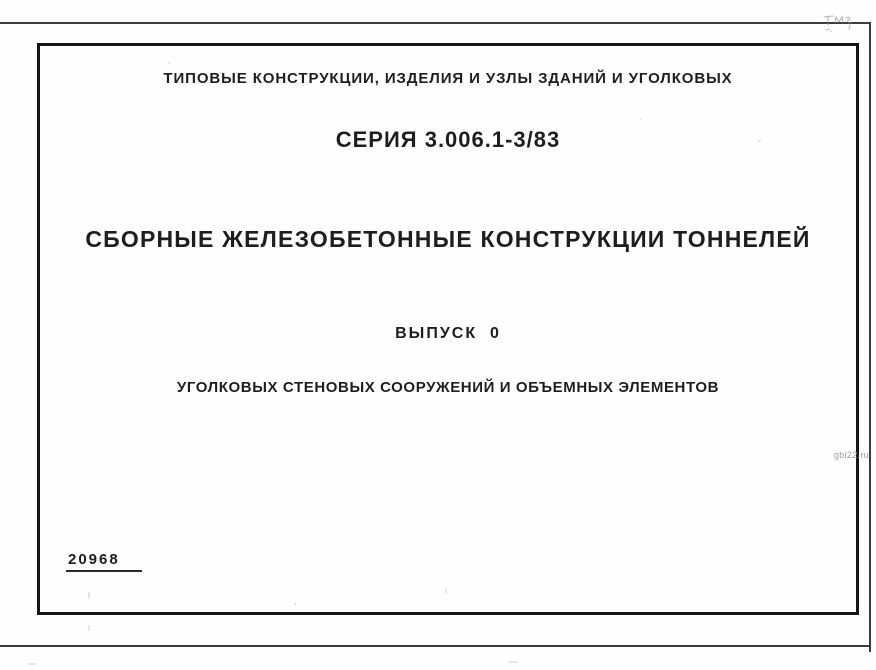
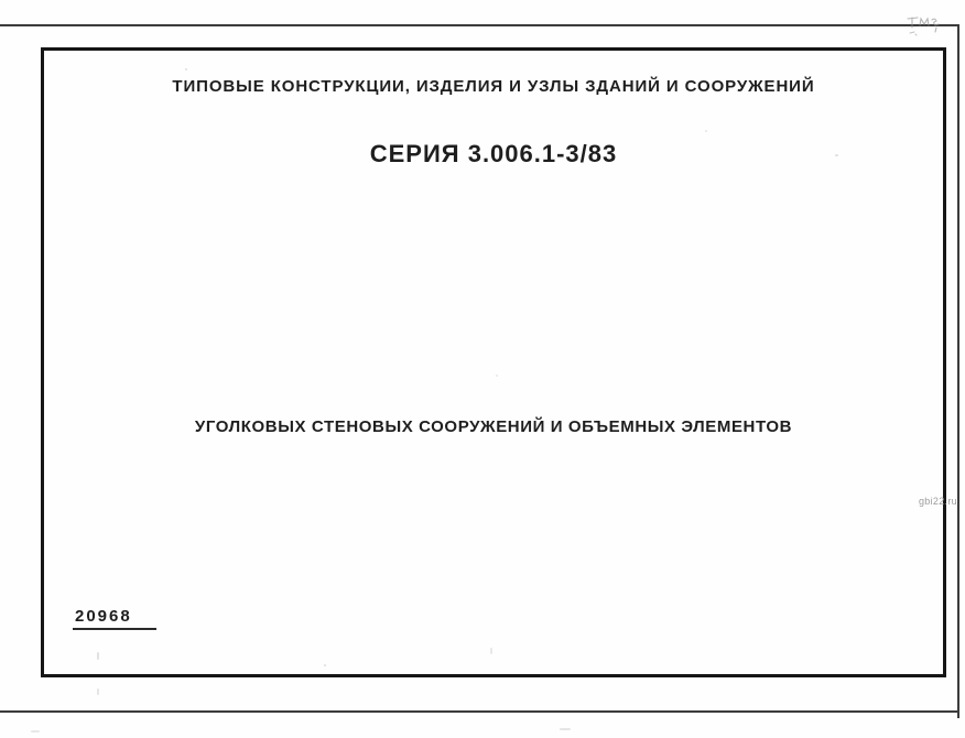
- ТИПОВЫЕ КОНСТРУКЦИИ, ИЗДЕЛИЯ И УЗЛЫ ЗДАНИЙ И УГОЛКОВЫХ
+ ТИПОВЫЕ КОНСТРУКЦИИ, ИЗДЕЛИЯ И УЗЛЫ ЗДАНИЙ И СООРУЖЕНИЙ
  СЕРИЯ 3.006.1-3/83
- СБОРНЫЕ ЖЕЛЕЗОБЕТОННЫЕ КОНСТРУКЦИИ ТОННЕЛЕЙ
- ВЫПУСК 0
  УГОЛКОВЫХ СТЕНОВЫХ СООРУЖЕНИЙ И ОБЪЕМНЫХ ЭЛЕМЕНТОВ
  20968
  gbi22.ru
